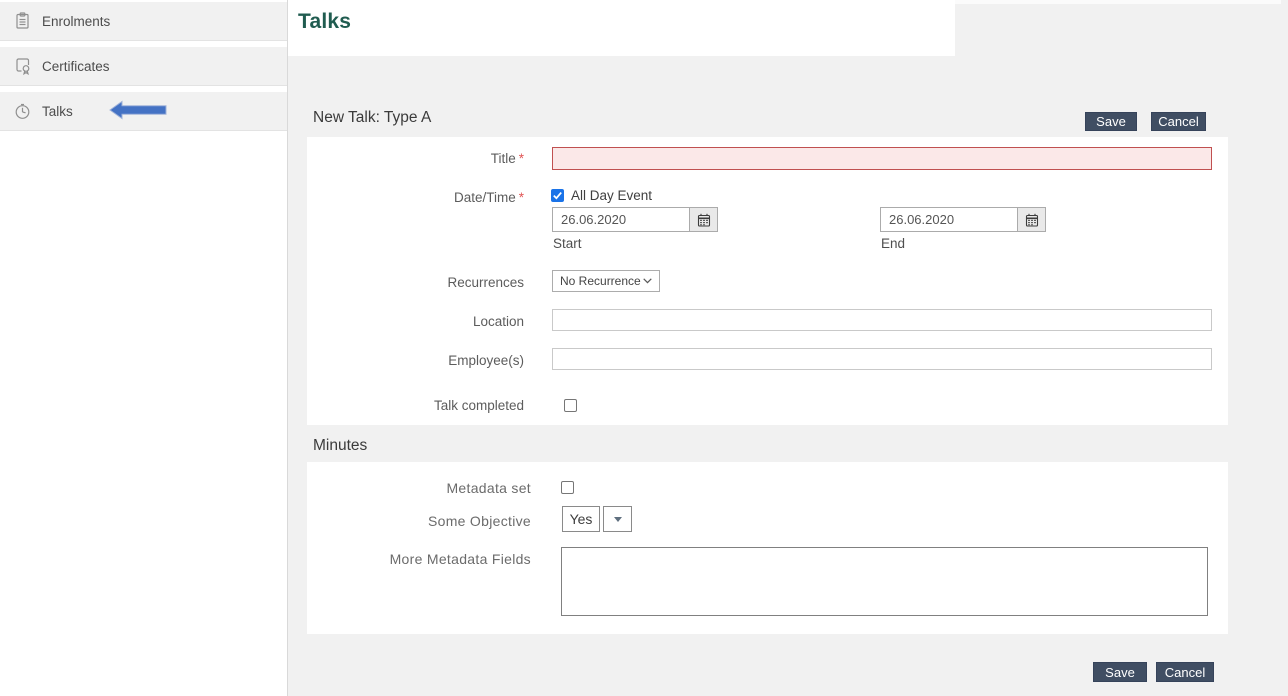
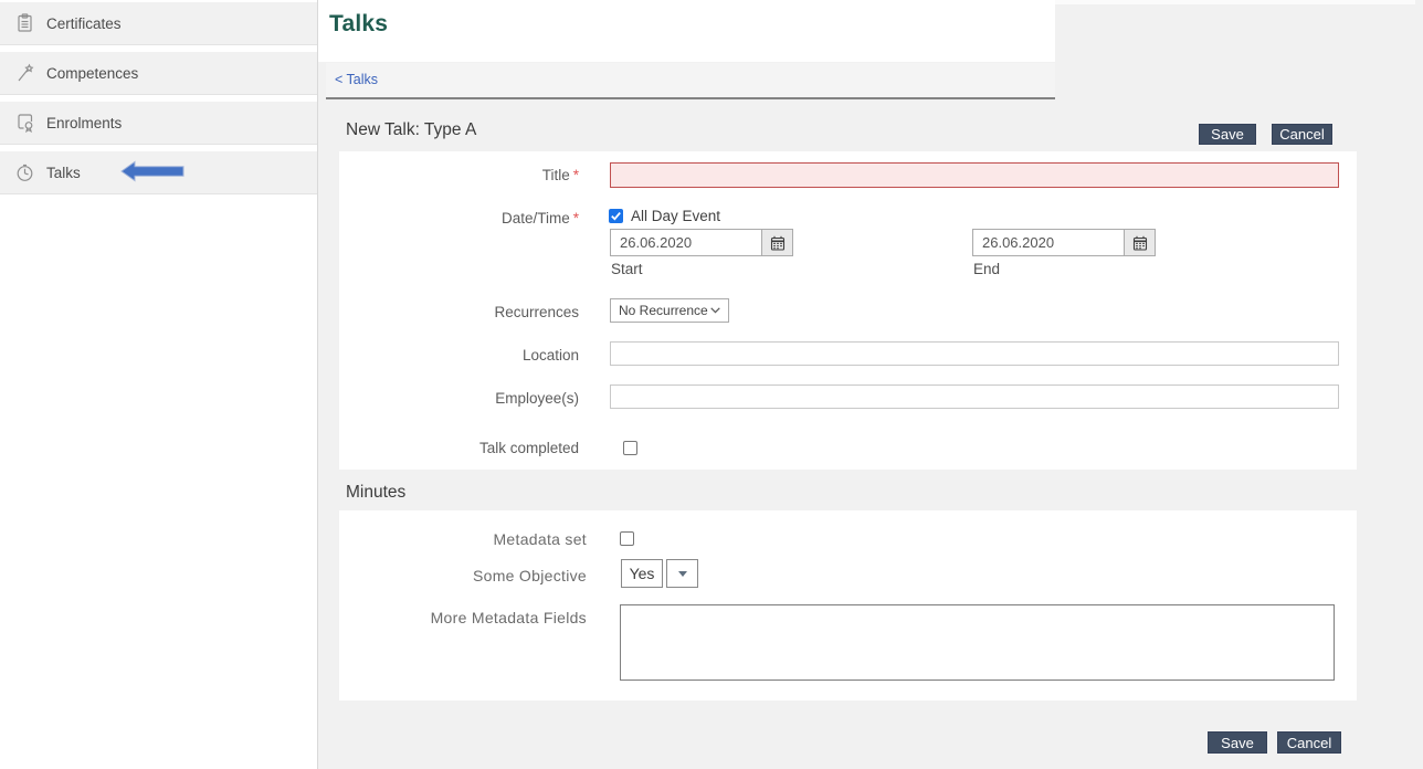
- Enrolments
+ Certificates
+ Competences
- Certificates
+ Enrolments
  Talks
  Talks
+ < Talks
  New Talk: Type A
  Save
  Cancel
  Title *
  Date/Time *
  All Day Event
  26.06.2020
  Start
  26.06.2020
  End
  Recurrences
  No Recurrence
  Location
  Employee(s)
  Talk completed
  Minutes
  Metadata set
  Some Objective
  Yes
  More Metadata Fields
  Save
  Cancel
